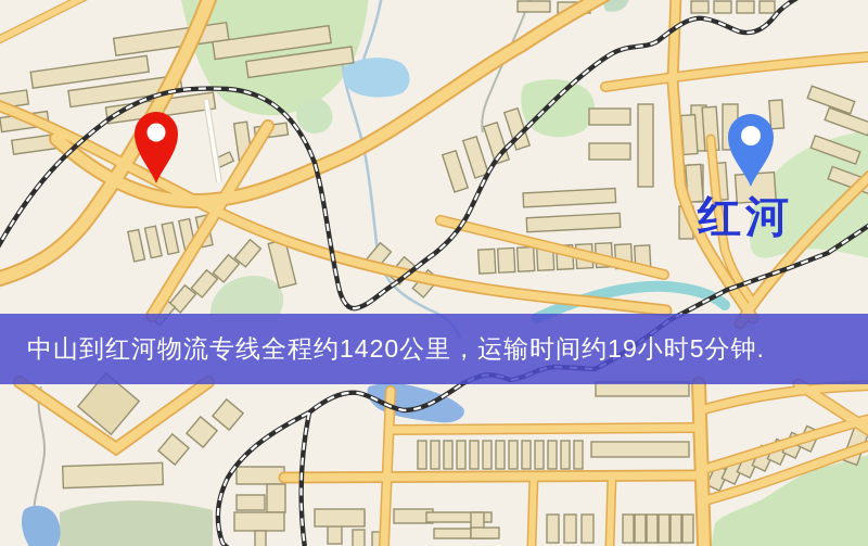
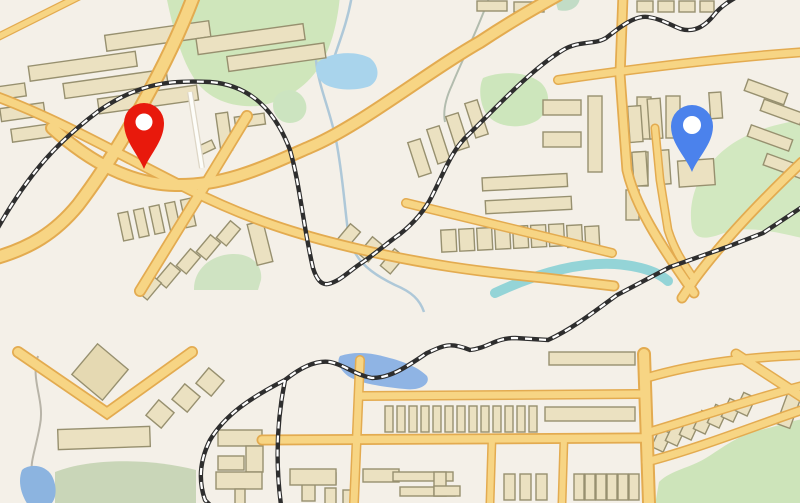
- 红河
- 中山到红河物流专线全程约1420公里，运输时间约19小时5分钟.
